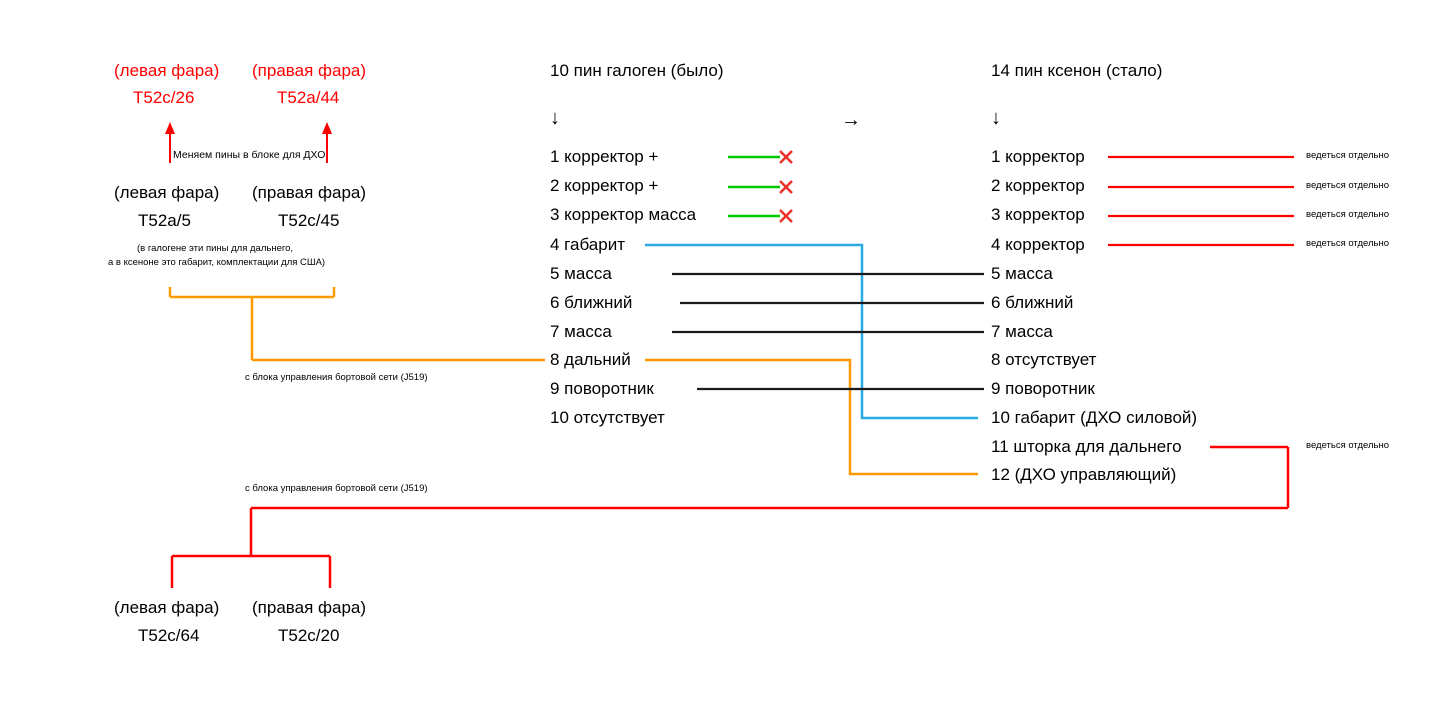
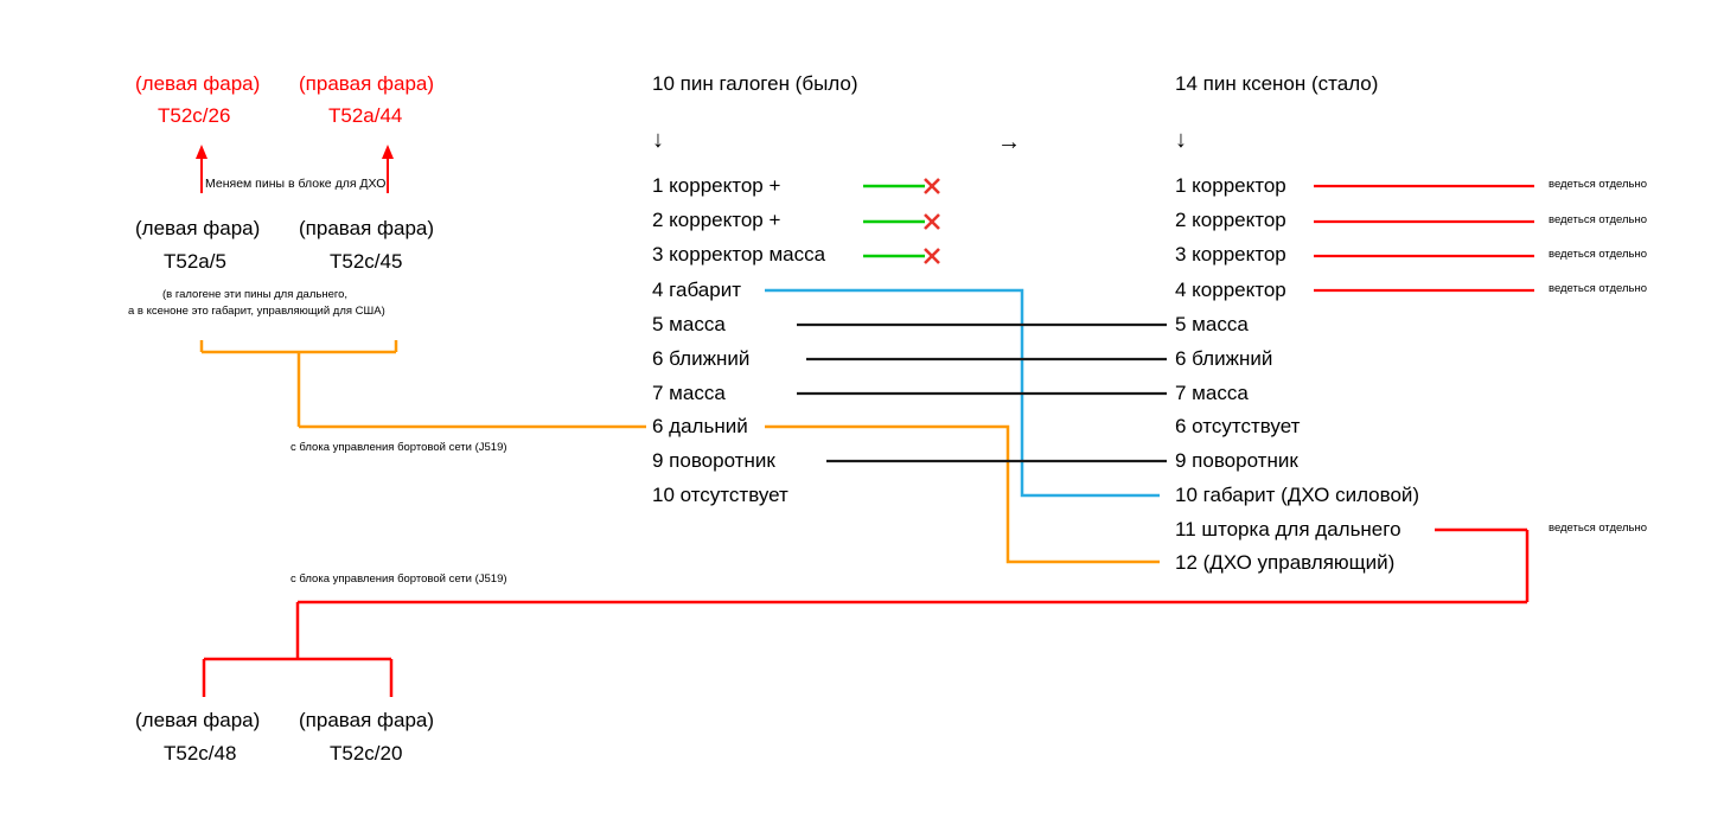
  (левая фара)
  T52c/26
  (правая фара)
  T52a/44
  Меняем пины в блоке для ДХО
  (левая фара)
  T52a/5
  (правая фара)
  T52c/45
  (в галогене эти пины для дальнего,
- а в ксеноне это габарит, комплектации для США)
+ а в ксеноне это габарит, управляющий для США)
  с блока управления бортовой сети (J519)
  с блока управления бортовой сети (J519)
  (левая фара)
- T52c/64
+ T52c/48
  (правая фара)
  T52c/20
  10 пин галоген (было)
  14 пин ксенон (стало)
  ↓
  ↓
  →
  1 корректор +
  2 корректор +
  3 корректор масса
  4 габарит
  5 масса
  6 ближний
  7 масса
- 8 дальний
+ 6 дальний
  9 поворотник
  10 отсутствует
  1 корректор
  2 корректор
  3 корректор
  4 корректор
  5 масса
  6 ближний
  7 масса
- 8 отсутствует
+ 6 отсутствует
  9 поворотник
  10 габарит (ДХО силовой)
  11 шторка для дальнего
  12 (ДХО управляющий)
  ведеться отдельно
  ведеться отдельно
  ведеться отдельно
  ведеться отдельно
  ведеться отдельно
